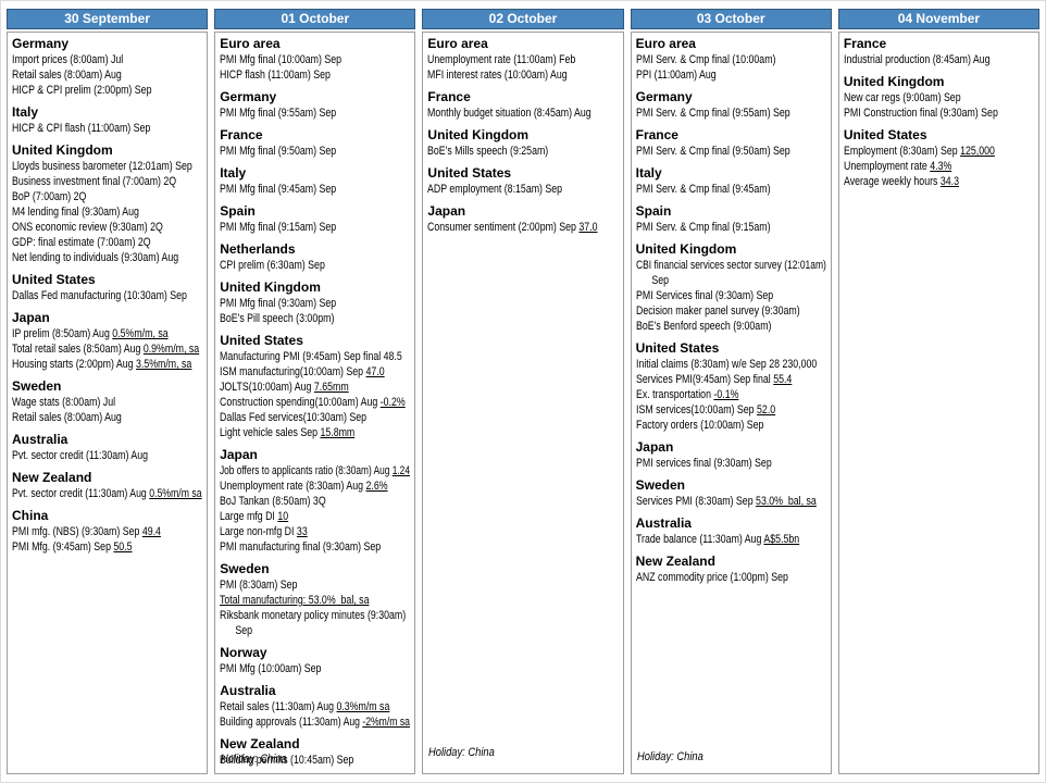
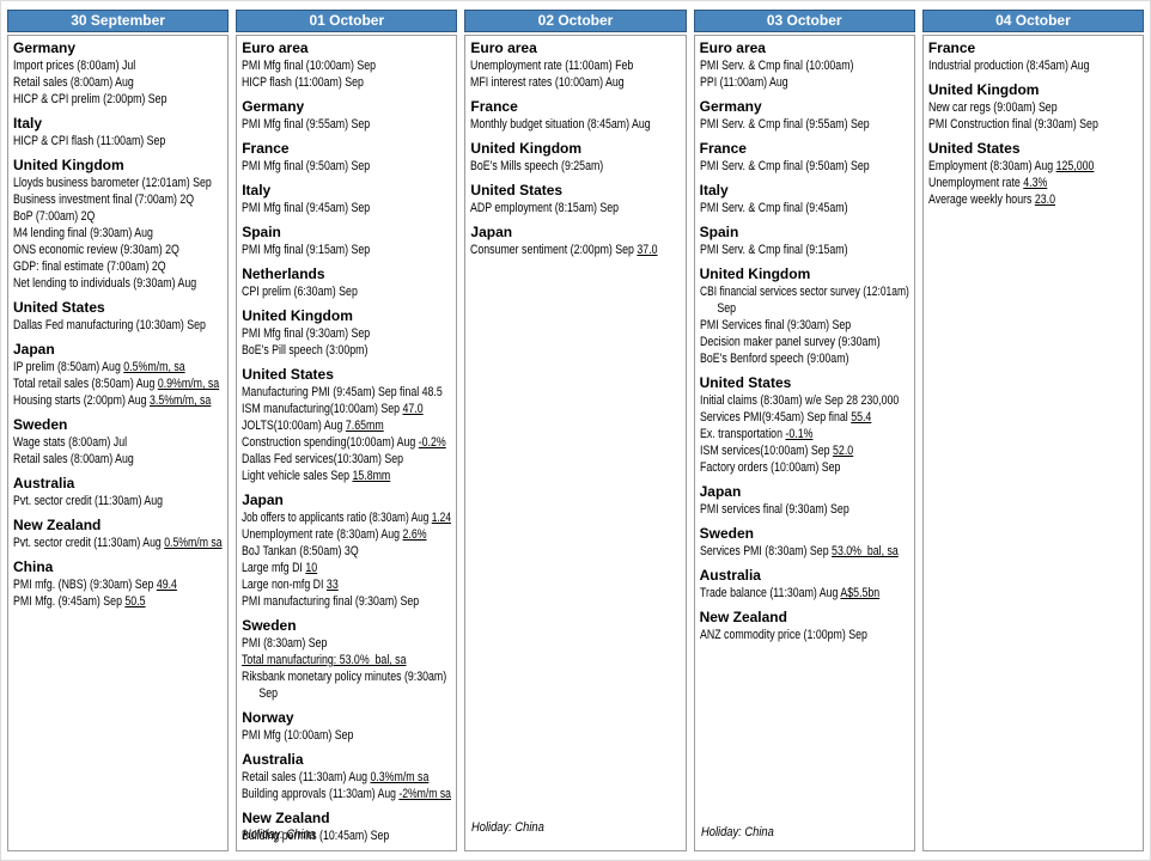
  30 September
  Germany
  Import prices (8:00am) Jul
  Retail sales (8:00am) Aug
  HICP & CPI prelim (2:00pm) Sep
  Italy
  HICP & CPI flash (11:00am) Sep
  United Kingdom
  Lloyds business barometer (12:01am) Sep
  Business investment final (7:00am) 2Q
  BoP (7:00am) 2Q
  M4 lending final (9:30am) Aug
  ONS economic review (9:30am) 2Q
  GDP: final estimate (7:00am) 2Q
  Net lending to individuals (9:30am) Aug
  United States
  Dallas Fed manufacturing (10:30am) Sep
  Japan
  IP prelim (8:50am) Aug 0.5%m/m, sa
  Total retail sales (8:50am) Aug 0.9%m/m, sa
  Housing starts (2:00pm) Aug 3.5%m/m, sa
  Sweden
  Wage stats (8:00am) Jul
  Retail sales (8:00am) Aug
  Australia
  Pvt. sector credit (11:30am) Aug
  New Zealand
  Pvt. sector credit (11:30am) Aug 0.5%m/m sa
  China
  PMI mfg. (NBS) (9:30am) Sep 49.4
  PMI Mfg. (9:45am) Sep 50.5
  01 October
  Euro area
  PMI Mfg final (10:00am) Sep
  HICP flash (11:00am) Sep
  Germany
  PMI Mfg final (9:55am) Sep
  France
  PMI Mfg final (9:50am) Sep
  Italy
  PMI Mfg final (9:45am) Sep
  Spain
  PMI Mfg final (9:15am) Sep
  Netherlands
  CPI prelim (6:30am) Sep
  United Kingdom
  PMI Mfg final (9:30am) Sep
  BoE's Pill speech (3:00pm)
  United States
  Manufacturing PMI (9:45am) Sep final 48.5
  ISM manufacturing(10:00am) Sep 47.0
  JOLTS(10:00am) Aug 7.65mm
  Construction spending(10:00am) Aug -0.2%
  Dallas Fed services(10:30am) Sep
  Light vehicle sales Sep 15.8mm
  Japan
  Job offers to applicants ratio (8:30am) Aug 1.24
  Unemployment rate (8:30am) Aug 2.6%
  BoJ Tankan (8:50am) 3Q
  Large mfg DI 10
  Large non-mfg DI 33
  PMI manufacturing final (9:30am) Sep
  Sweden
  PMI (8:30am) Sep
  Total manufacturing: 53.0% bal, sa
  Riksbank monetary policy minutes (9:30am)
  Sep
  Norway
  PMI Mfg (10:00am) Sep
  Australia
  Retail sales (11:30am) Aug 0.3%m/m sa
  Building approvals (11:30am) Aug -2%m/m sa
  New Zealand
  Building permits (10:45am) Sep
  Holiday: China
  02 October
  Euro area
  Unemployment rate (11:00am) Feb
  MFI interest rates (10:00am) Aug
  France
  Monthly budget situation (8:45am) Aug
  United Kingdom
  BoE's Mills speech (9:25am)
  United States
  ADP employment (8:15am) Sep
  Japan
  Consumer sentiment (2:00pm) Sep 37.0
  Holiday: China
  03 October
  Euro area
  PMI Serv. & Cmp final (10:00am)
  PPI (11:00am) Aug
  Germany
  PMI Serv. & Cmp final (9:55am) Sep
  France
  PMI Serv. & Cmp final (9:50am) Sep
  Italy
  PMI Serv. & Cmp final (9:45am)
  Spain
  PMI Serv. & Cmp final (9:15am)
  United Kingdom
  CBI financial services sector survey (12:01am)
  Sep
  PMI Services final (9:30am) Sep
  Decision maker panel survey (9:30am)
  BoE's Benford speech (9:00am)
  United States
  Initial claims (8:30am) w/e Sep 28 230,000
  Services PMI(9:45am) Sep final 55.4
  Ex. transportation -0.1%
  ISM services(10:00am) Sep 52.0
  Factory orders (10:00am) Sep
  Japan
  PMI services final (9:30am) Sep
  Sweden
  Services PMI (8:30am) Sep 53.0% bal, sa
  Australia
  Trade balance (11:30am) Aug A$5.5bn
  New Zealand
  ANZ commodity price (1:00pm) Sep
  Holiday: China
- 04 November
+ 04 October
  France
  Industrial production (8:45am) Aug
  United Kingdom
  New car regs (9:00am) Sep
  PMI Construction final (9:30am) Sep
  United States
- Employment (8:30am) Sep 125,000
+ Employment (8:30am) Aug 125,000
  Unemployment rate 4.3%
- Average weekly hours 34.3
+ Average weekly hours 23.0
